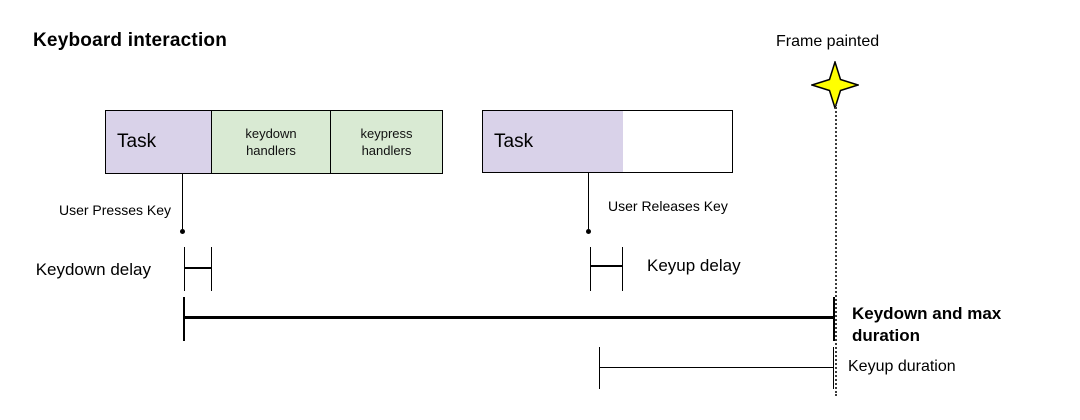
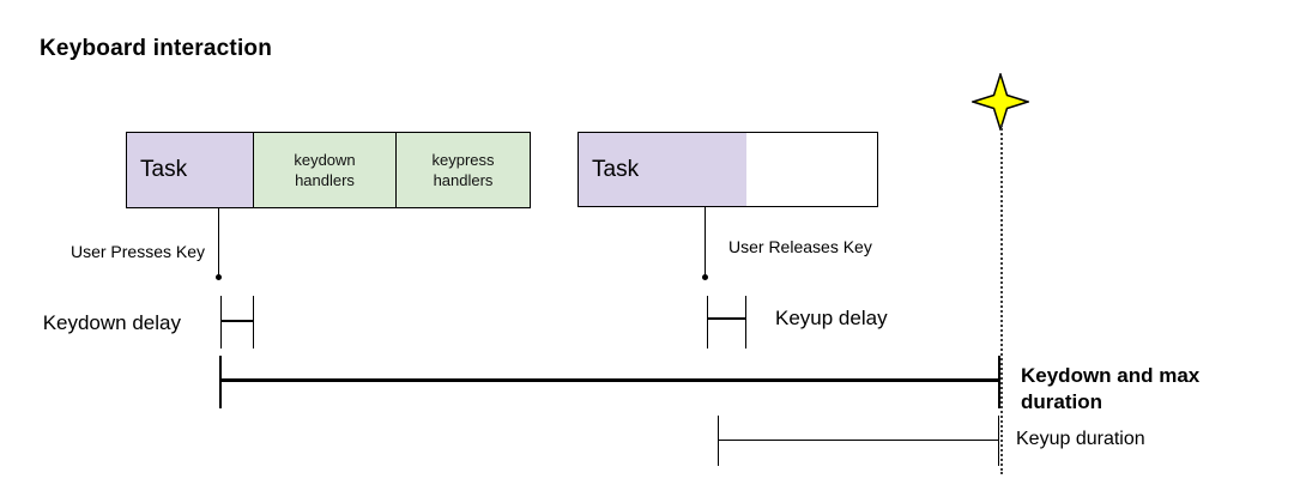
  Keyboard interaction
- Frame painted
  Task
  keydown
  handlers
  keypress
  handlers
  Task
  User Presses Key
  User Releases Key
  Keydown delay
  Keyup delay
  Keydown and max
  duration
  Keyup duration
